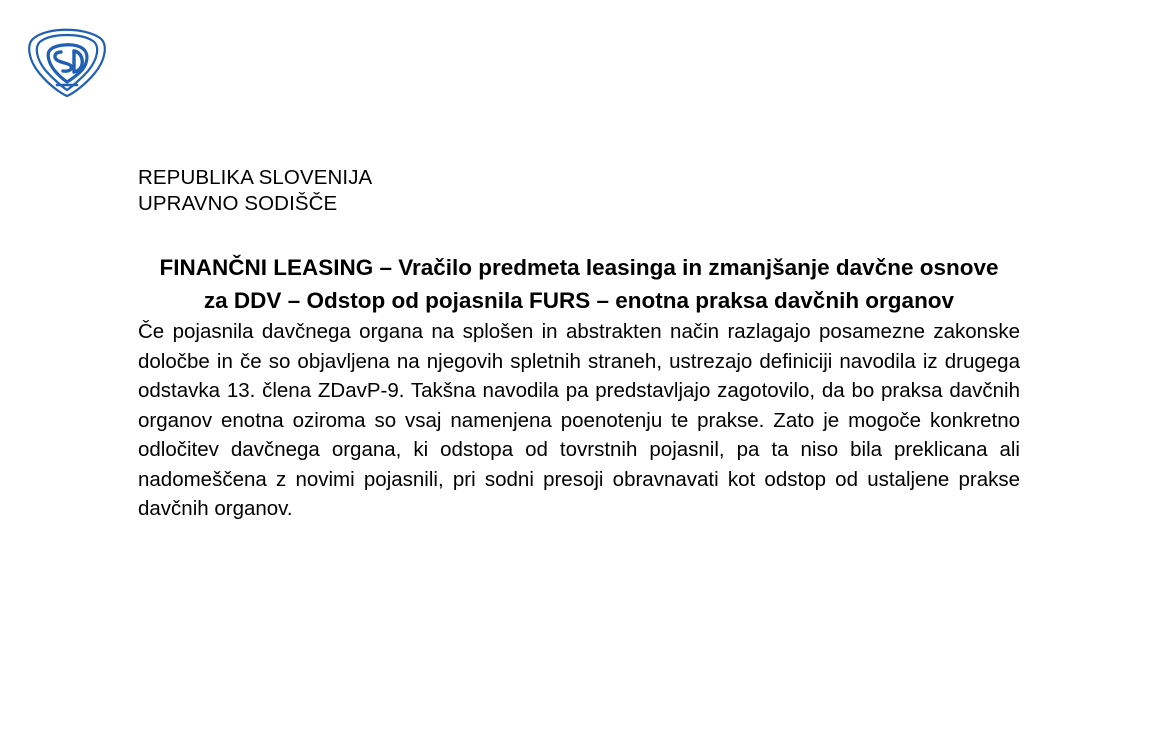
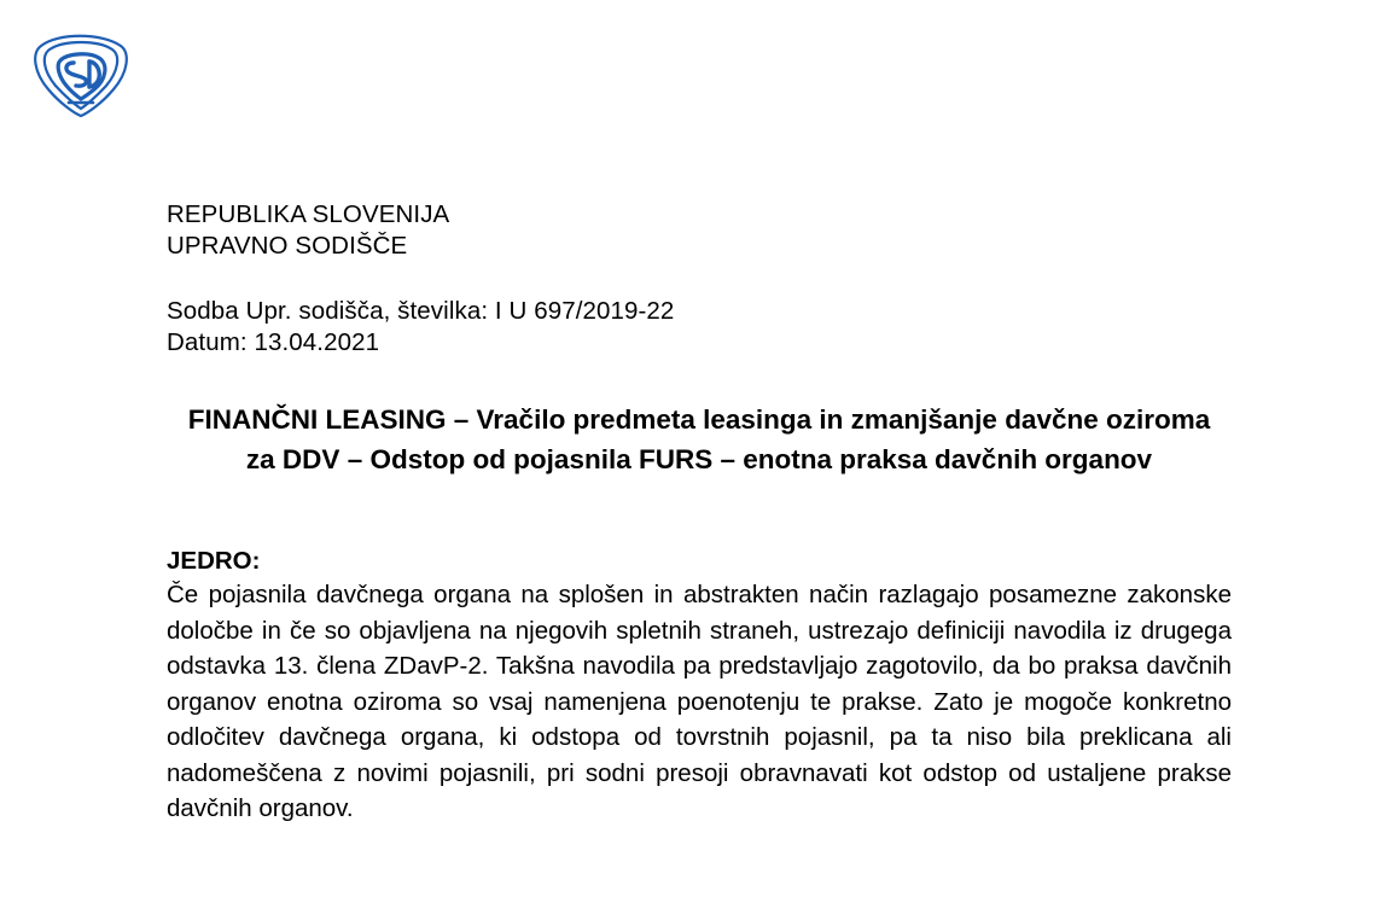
  REPUBLIKA SLOVENIJA
  UPRAVNO SODIŠČE
+ Sodba Upr. sodišča, številka: I U 697/2019-22
+ Datum: 13.04.2021
- FINANČNI LEASING – Vračilo predmeta leasinga in zmanjšanje davčne osnove za DDV – Odstop od pojasnila FURS – enotna praksa davčnih organov
+ FINANČNI LEASING – Vračilo predmeta leasinga in zmanjšanje davčne oziroma za DDV – Odstop od pojasnila FURS – enotna praksa davčnih organov
+ JEDRO:
- Če pojasnila davčnega organa na splošen in abstrakten način razlagajo posamezne zakonske določbe in če so objavljena na njegovih spletnih straneh, ustrezajo definiciji navodila iz drugega odstavka 13. člena ZDavP-9. Takšna navodila pa predstavljajo zagotovilo, da bo praksa davčnih organov enotna oziroma so vsaj namenjena poenotenju te prakse. Zato je mogoče konkretno odločitev davčnega organa, ki odstopa od tovrstnih pojasnil, pa ta niso bila preklicana ali nadomeščena z novimi pojasnili, pri sodni presoji obravnavati kot odstop od ustaljene prakse davčnih organov.
+ Če pojasnila davčnega organa na splošen in abstrakten način razlagajo posamezne zakonske določbe in če so objavljena na njegovih spletnih straneh, ustrezajo definiciji navodila iz drugega odstavka 13. člena ZDavP-2. Takšna navodila pa predstavljajo zagotovilo, da bo praksa davčnih organov enotna oziroma so vsaj namenjena poenotenju te prakse. Zato je mogoče konkretno odločitev davčnega organa, ki odstopa od tovrstnih pojasnil, pa ta niso bila preklicana ali nadomeščena z novimi pojasnili, pri sodni presoji obravnavati kot odstop od ustaljene prakse davčnih organov.
